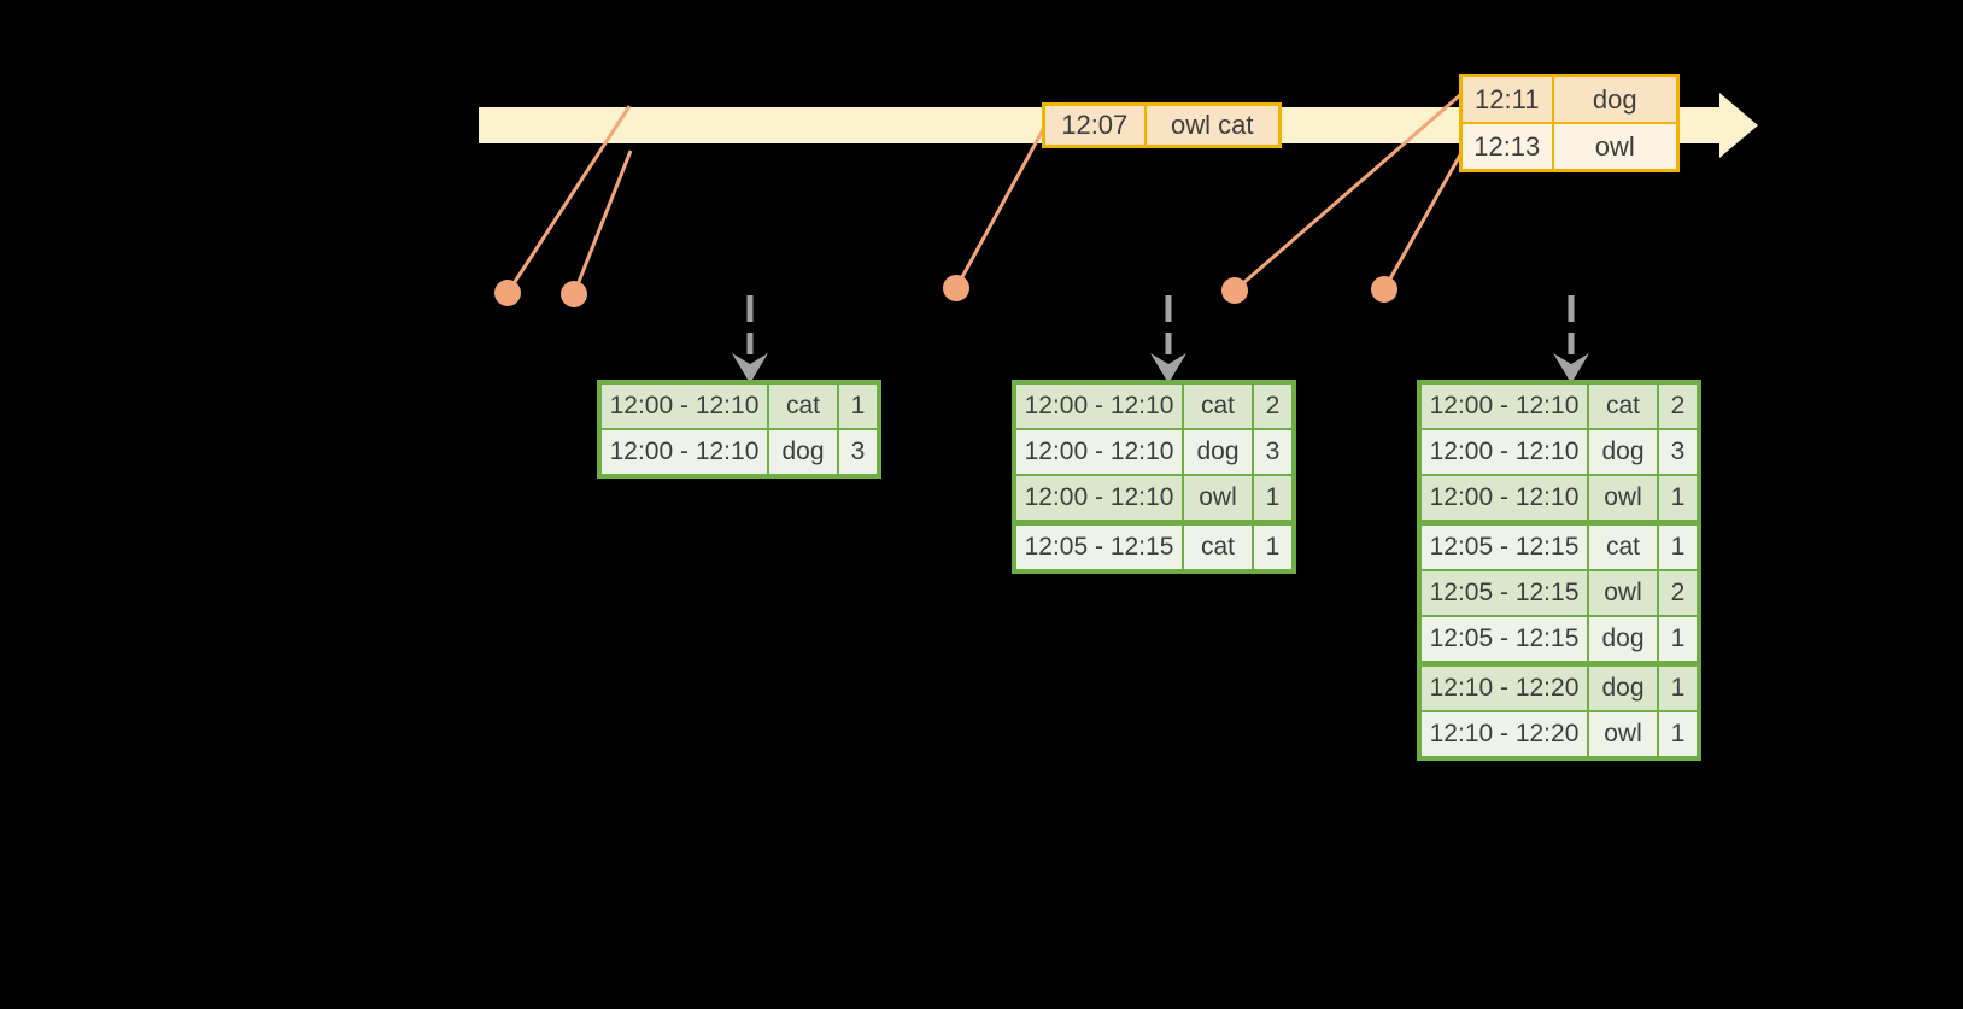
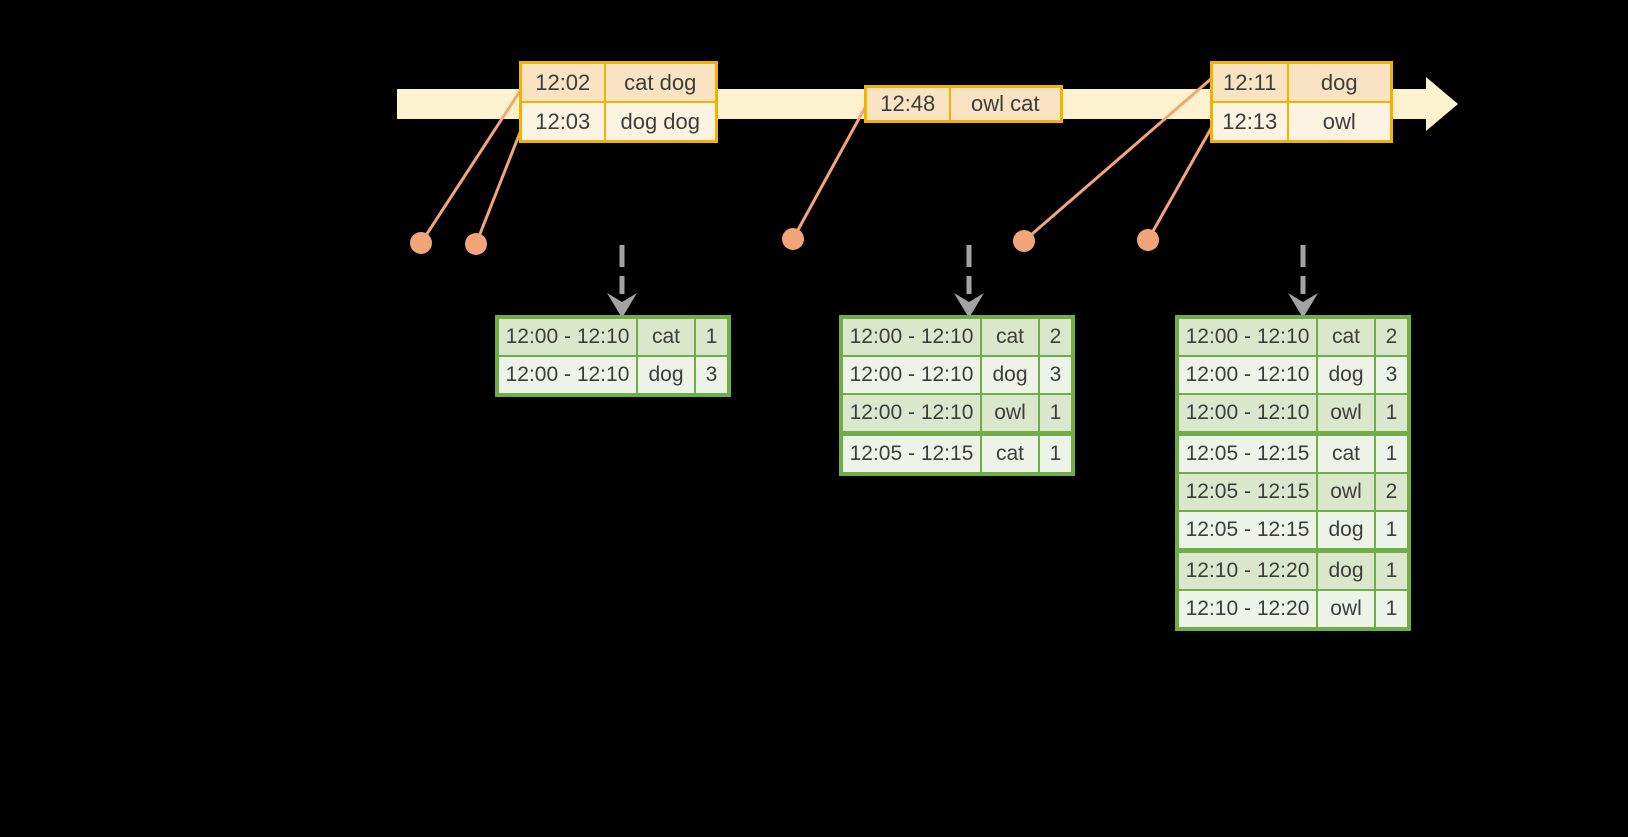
+ 12:02	cat dog
+ 12:03	dog dog
- 12:07	owl cat
+ 12:48	owl cat
  12:11	dog
  12:13	owl
  12:00 - 12:10	cat	1
  12:00 - 12:10	dog	3
  12:00 - 12:10	cat	2
  12:00 - 12:10	dog	3
  12:00 - 12:10	owl	1
  12:05 - 12:15	cat	1
  12:00 - 12:10	cat	2
  12:00 - 12:10	dog	3
  12:00 - 12:10	owl	1
  12:05 - 12:15	cat	1
  12:05 - 12:15	owl	2
  12:05 - 12:15	dog	1
  12:10 - 12:20	dog	1
  12:10 - 12:20	owl	1
